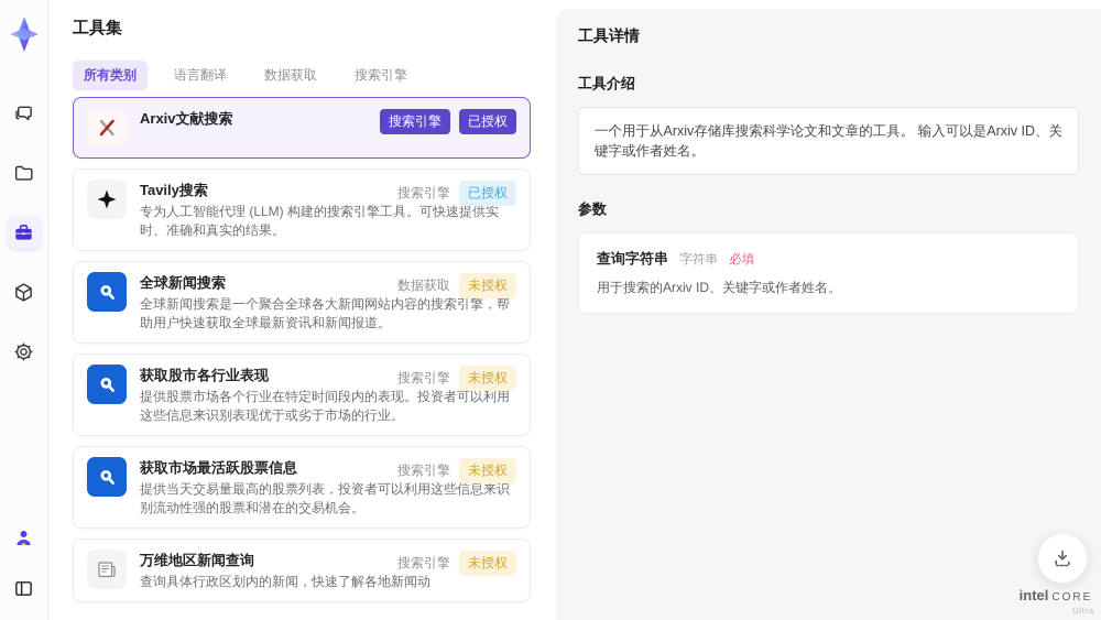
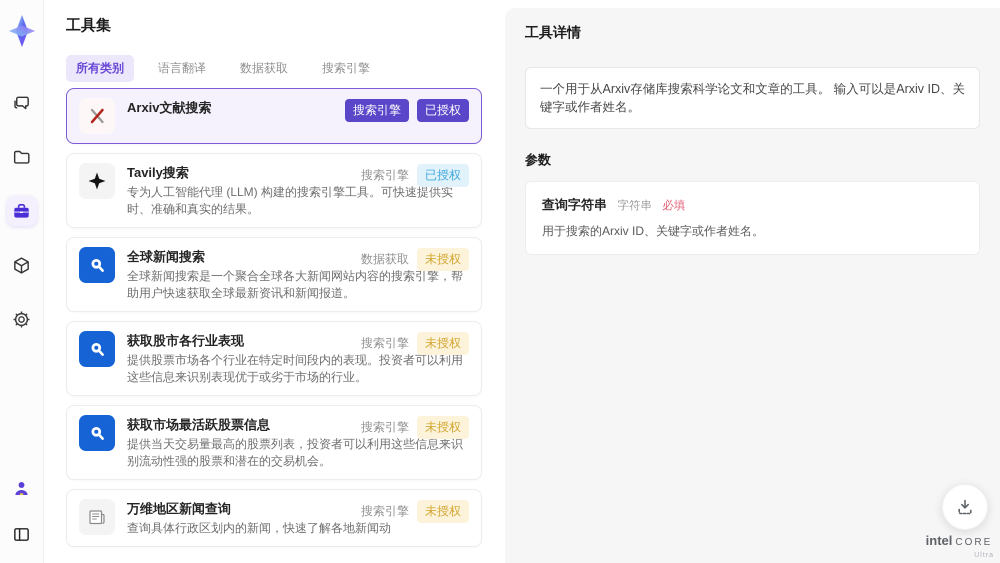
  工具集
  所有类别
  语言翻译
  数据获取
  搜索引擎
  Arxiv文献搜索
  搜索引擎
  已授权
  Tavily搜索
  专为人工智能代理 (LLM) 构建的搜索引擎工具。可快速提供实时、准确和真实的结果。
  搜索引擎
  已授权
  全球新闻搜索
  全球新闻搜索是一个聚合全球各大新闻网站内容的搜索引擎，帮助用户快速获取全球最新资讯和新闻报道。
  数据获取
  未授权
  获取股市各行业表现
  提供股票市场各个行业在特定时间段内的表现。投资者可以利用这些信息来识别表现优于或劣于市场的行业。
  搜索引擎
  未授权
  获取市场最活跃股票信息
  提供当天交易量最高的股票列表，投资者可以利用这些信息来识别流动性强的股票和潜在的交易机会。
  搜索引擎
  未授权
  万维地区新闻查询
  查询具体行政区划内的新闻，快速了解各地新闻动
  搜索引擎
  未授权
  工具详情
- 工具介绍
  一个用于从Arxiv存储库搜索科学论文和文章的工具。 输入可以是Arxiv ID、关键字或作者姓名。
  参数
  查询字符串 字符串 必填
  用于搜索的Arxiv ID、关键字或作者姓名。
  intel CORE
